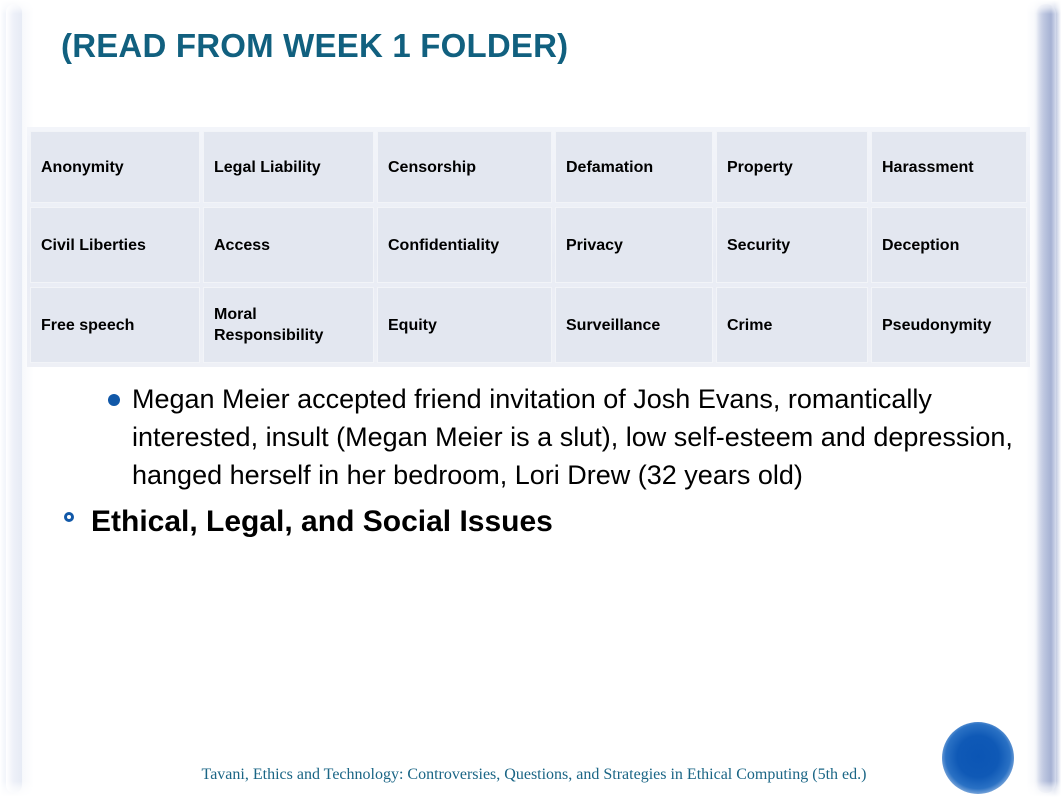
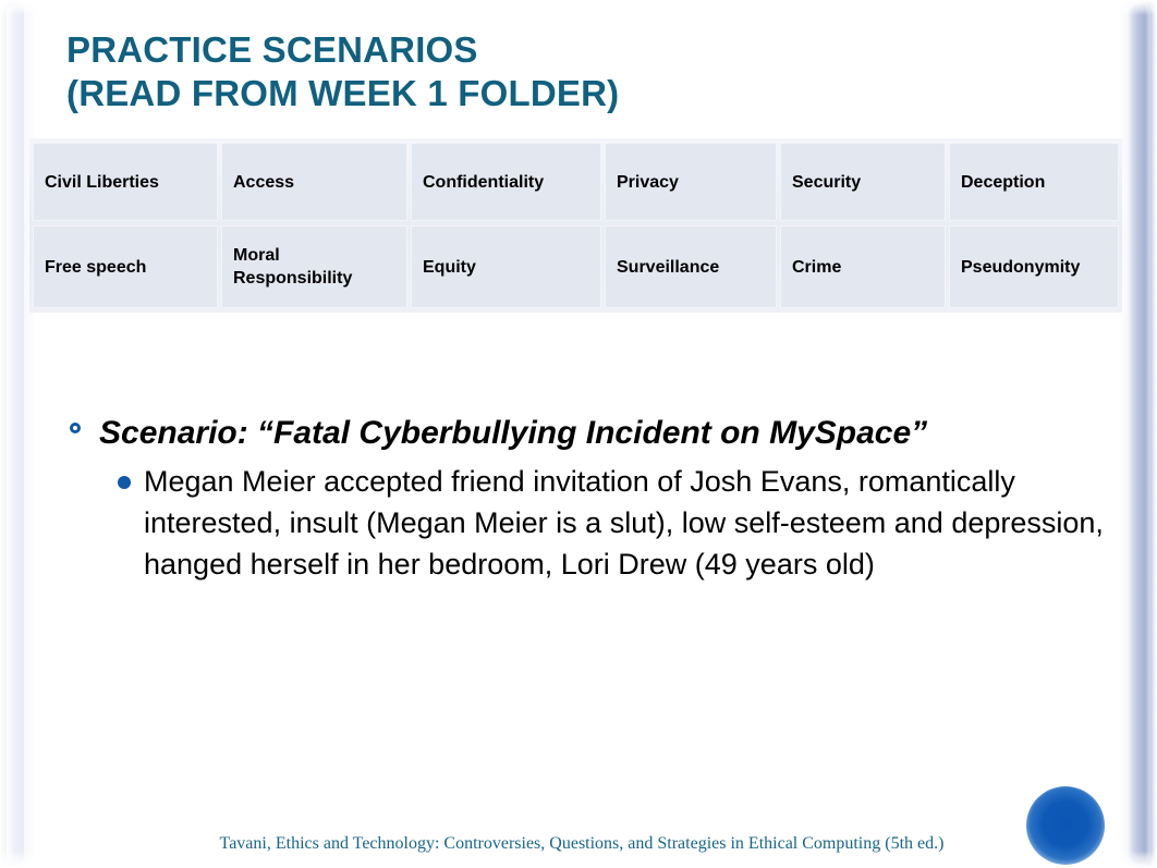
+ PRACTICE SCENARIOS
  (READ FROM WEEK 1 FOLDER)
- Anonymity	Legal Liability	Censorship	Defamation	Property	Harassment
  Civil Liberties	Access	Confidentiality	Privacy	Security	Deception
  Free speech	Moral Responsibility	Equity	Surveillance	Crime	Pseudonymity
+ Scenario: “Fatal Cyberbullying Incident on MySpace”
- Megan Meier accepted friend invitation of Josh Evans, romantically interested, insult (Megan Meier is a slut), low self-esteem and depression, hanged herself in her bedroom, Lori Drew (32 years old)
+ Megan Meier accepted friend invitation of Josh Evans, romantically interested, insult (Megan Meier is a slut), low self-esteem and depression, hanged herself in her bedroom, Lori Drew (49 years old)
- Ethical, Legal, and Social Issues
  Tavani, Ethics and Technology: Controversies, Questions, and Strategies in Ethical Computing (5th ed.)
